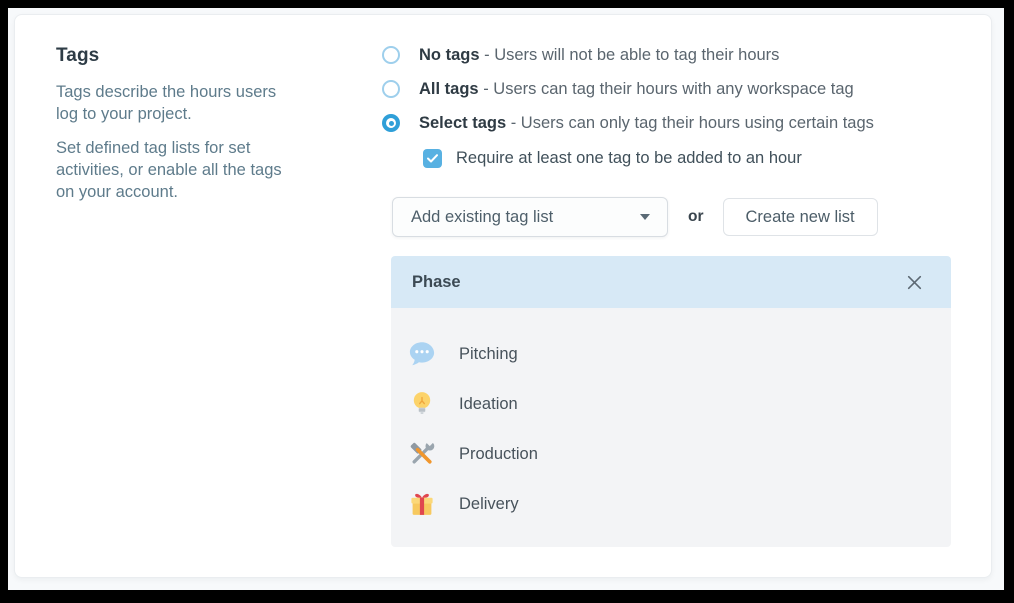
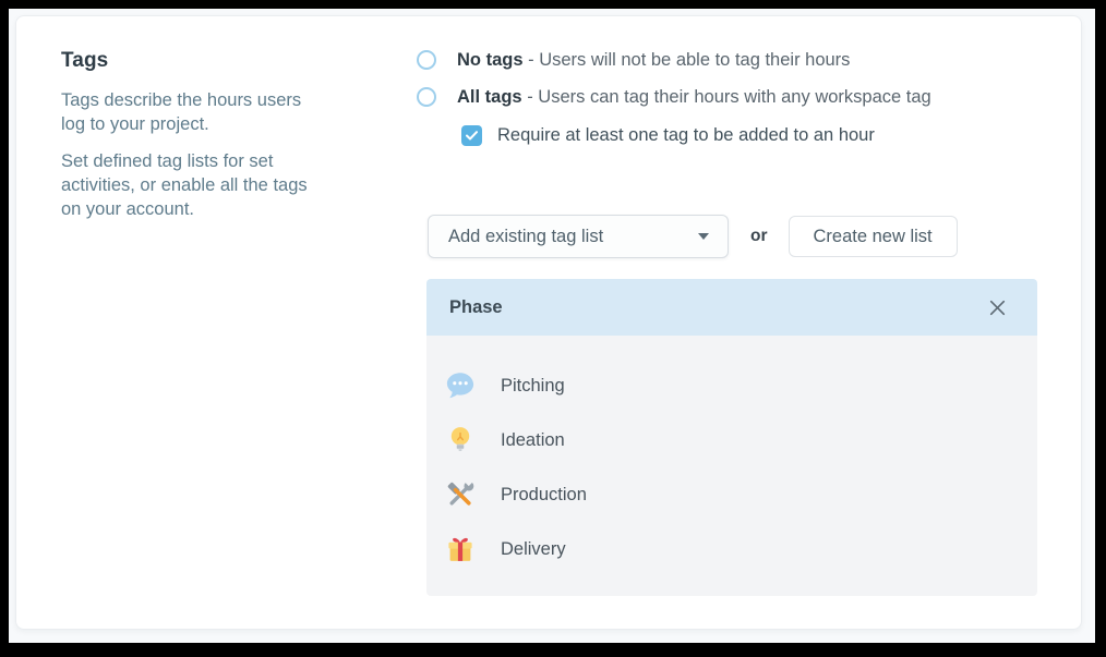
  Tags
  Tags describe the hours users
  log to your project.
  Set defined tag lists for set
  activities, or enable all the tags
  on your account.
  No tags - Users will not be able to tag their hours
  All tags - Users can tag their hours with any workspace tag
- Select tags - Users can only tag their hours using certain tags
  Require at least one tag to be added to an hour
  Add existing tag list
  or
  Create new list
  Phase
  Pitching
  Ideation
  Production
  Delivery
